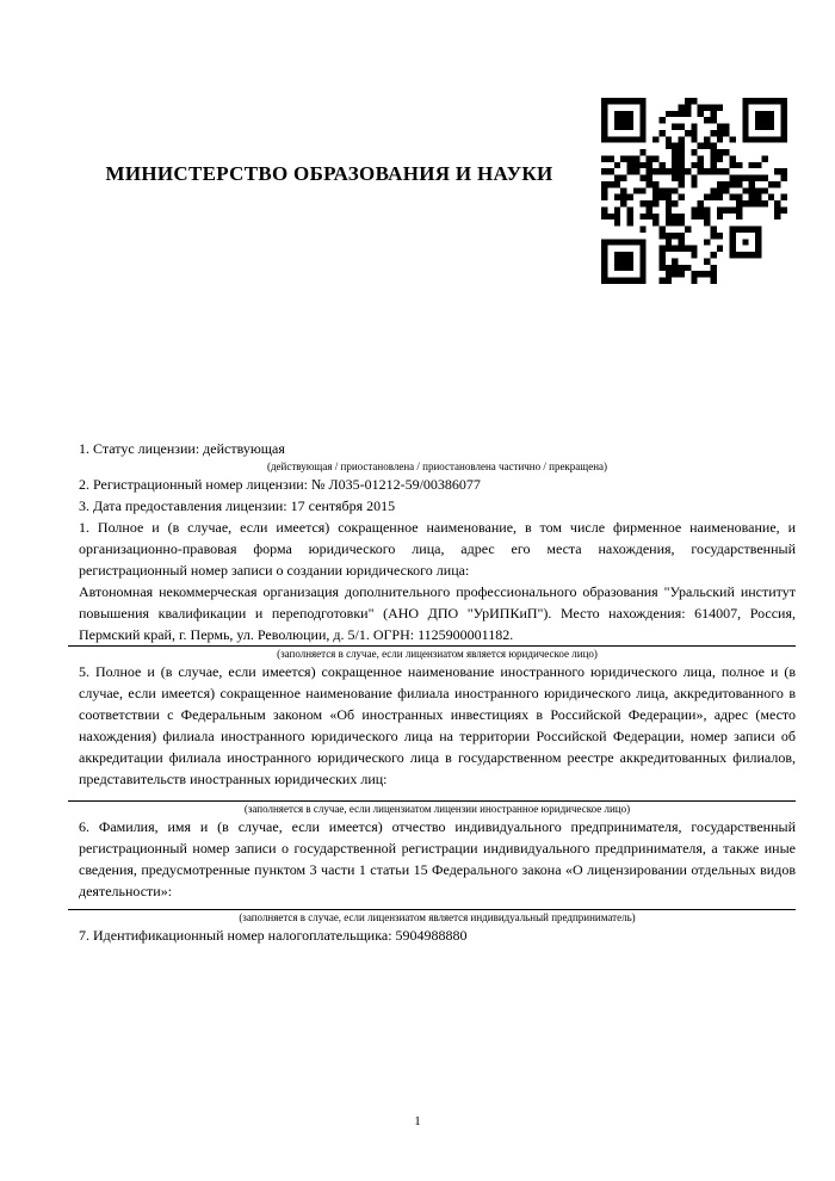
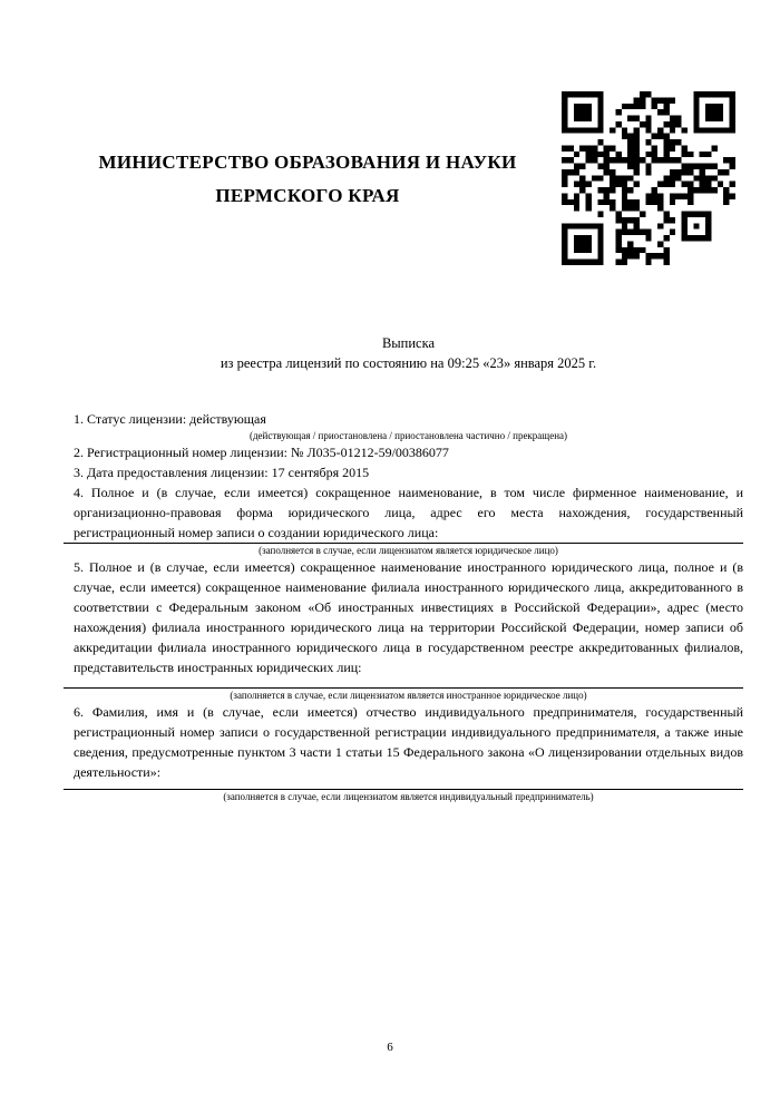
  МИНИСТЕРСТВО ОБРАЗОВАНИЯ И НАУКИ
+ ПЕРМСКОГО КРАЯ
+ Выписка
+ из реестра лицензий по состоянию на 09:25 «23» января 2025 г.
  1. Статус лицензии: действующая
  (действующая / приостановлена / приостановлена частично / прекращена)
  2. Регистрационный номер лицензии: № Л035-01212-59/00386077
  3. Дата предоставления лицензии: 17 сентября 2015
- 1. Полное и (в случае, если имеется) сокращенное наименование, в том числе фирменное наименование, и организационно-правовая форма юридического лица, адрес его места нахождения, государственный регистрационный номер записи о создании юридического лица:
+ 4. Полное и (в случае, если имеется) сокращенное наименование, в том числе фирменное наименование, и организационно-правовая форма юридического лица, адрес его места нахождения, государственный регистрационный номер записи о создании юридического лица:
- Автономная некоммерческая организация дополнительного профессионального образования "Уральский институт повышения квалификации и переподготовки" (АНО ДПО "УрИПКиП"). Место нахождения: 614007, Россия, Пермский край, г. Пермь, ул. Революции, д. 5/1. ОГРН: 1125900001182.
  (заполняется в случае, если лицензиатом является юридическое лицо)
  5. Полное и (в случае, если имеется) сокращенное наименование иностранного юридического лица, полное и (в случае, если имеется) сокращенное наименование филиала иностранного юридического лица, аккредитованного в соответствии с Федеральным законом «Об иностранных инвестициях в Российской Федерации», адрес (место нахождения) филиала иностранного юридического лица на территории Российской Федерации, номер записи об аккредитации филиала иностранного юридического лица в государственном реестре аккредитованных филиалов, представительств иностранных юридических лиц:
- (заполняется в случае, если лицензиатом лицензии иностранное юридическое лицо)
+ (заполняется в случае, если лицензиатом является иностранное юридическое лицо)
  6. Фамилия, имя и (в случае, если имеется) отчество индивидуального предпринимателя, государственный регистрационный номер записи о государственной регистрации индивидуального предпринимателя, а также иные сведения, предусмотренные пунктом 3 части 1 статьи 15 Федерального закона «О лицензировании отдельных видов деятельности»:
  (заполняется в случае, если лицензиатом является индивидуальный предприниматель)
- 7. Идентификационный номер налогоплательщика: 5904988880
- 1
+ 6
